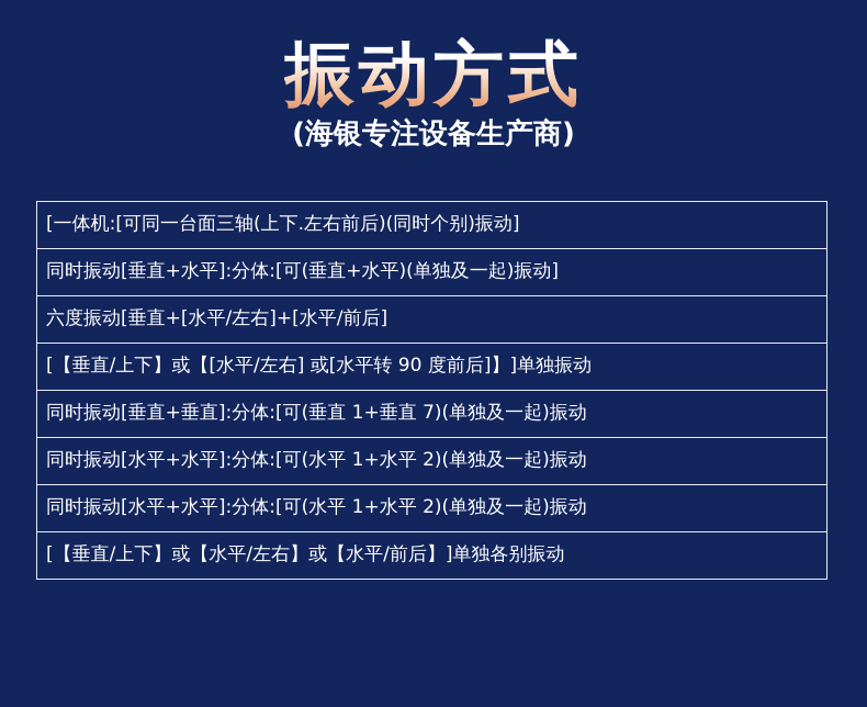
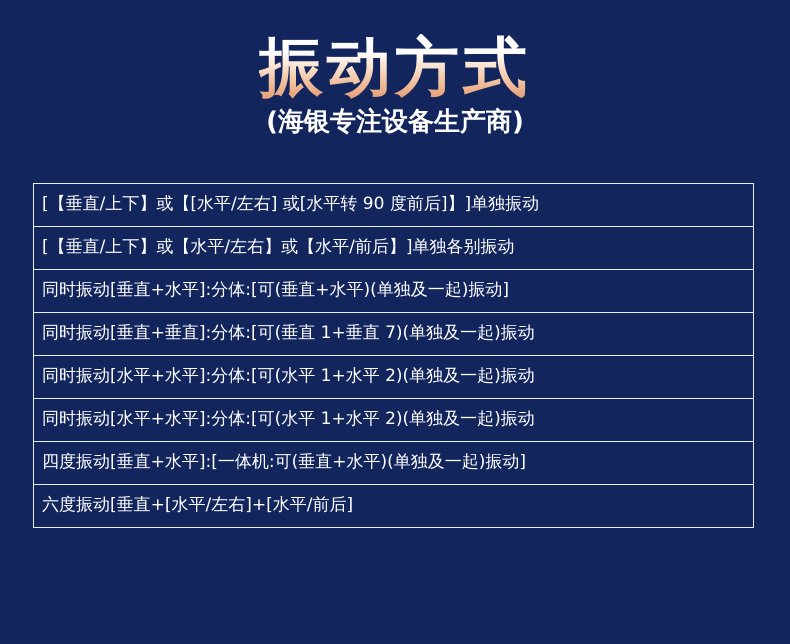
  振动方式
  (海银专注设备生产商)
- [一体机:[可同一台面三轴(上下.左右前后)(同时个别)振动]
- 同时振动[垂直+水平]:分体:[可(垂直+水平)(单独及一起)振动]
+ [【垂直/上下】或【[水平/左右] 或[水平转 90 度前后]】]单独振动
- 六度振动[垂直+[水平/左右]+[水平/前后]
+ [【垂直/上下】或【水平/左右】或【水平/前后】]单独各别振动
- [【垂直/上下】或【[水平/左右] 或[水平转 90 度前后]】]单独振动
+ 同时振动[垂直+水平]:分体:[可(垂直+水平)(单独及一起)振动]
  同时振动[垂直+垂直]:分体:[可(垂直 1+垂直 7)(单独及一起)振动
  同时振动[水平+水平]:分体:[可(水平 1+水平 2)(单独及一起)振动
  同时振动[水平+水平]:分体:[可(水平 1+水平 2)(单独及一起)振动
+ 四度振动[垂直+水平]:[一体机:可(垂直+水平)(单独及一起)振动]
- [【垂直/上下】或【水平/左右】或【水平/前后】]单独各别振动
+ 六度振动[垂直+[水平/左右]+[水平/前后]
